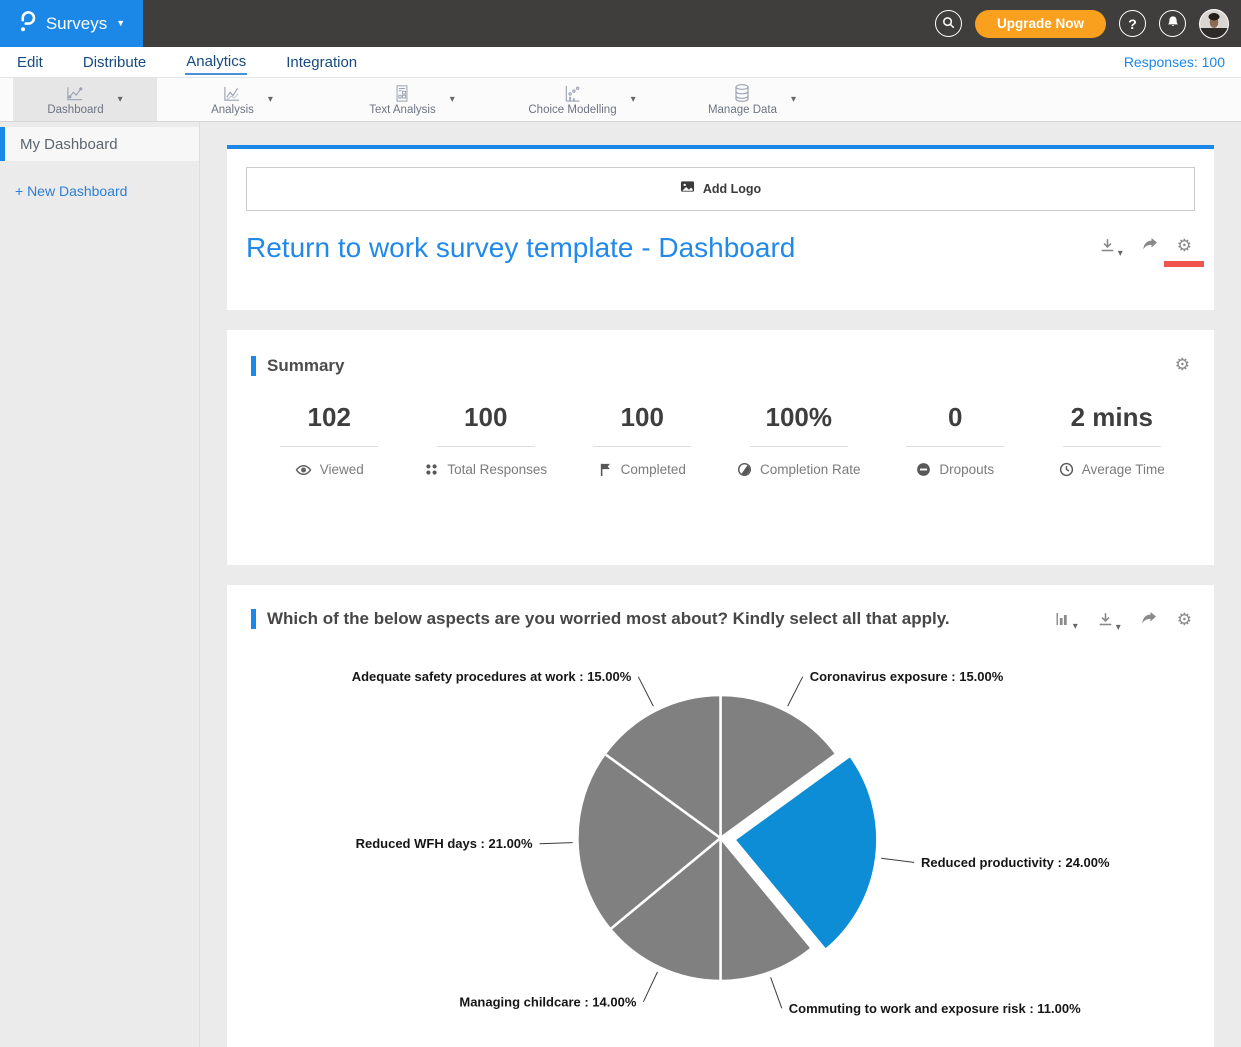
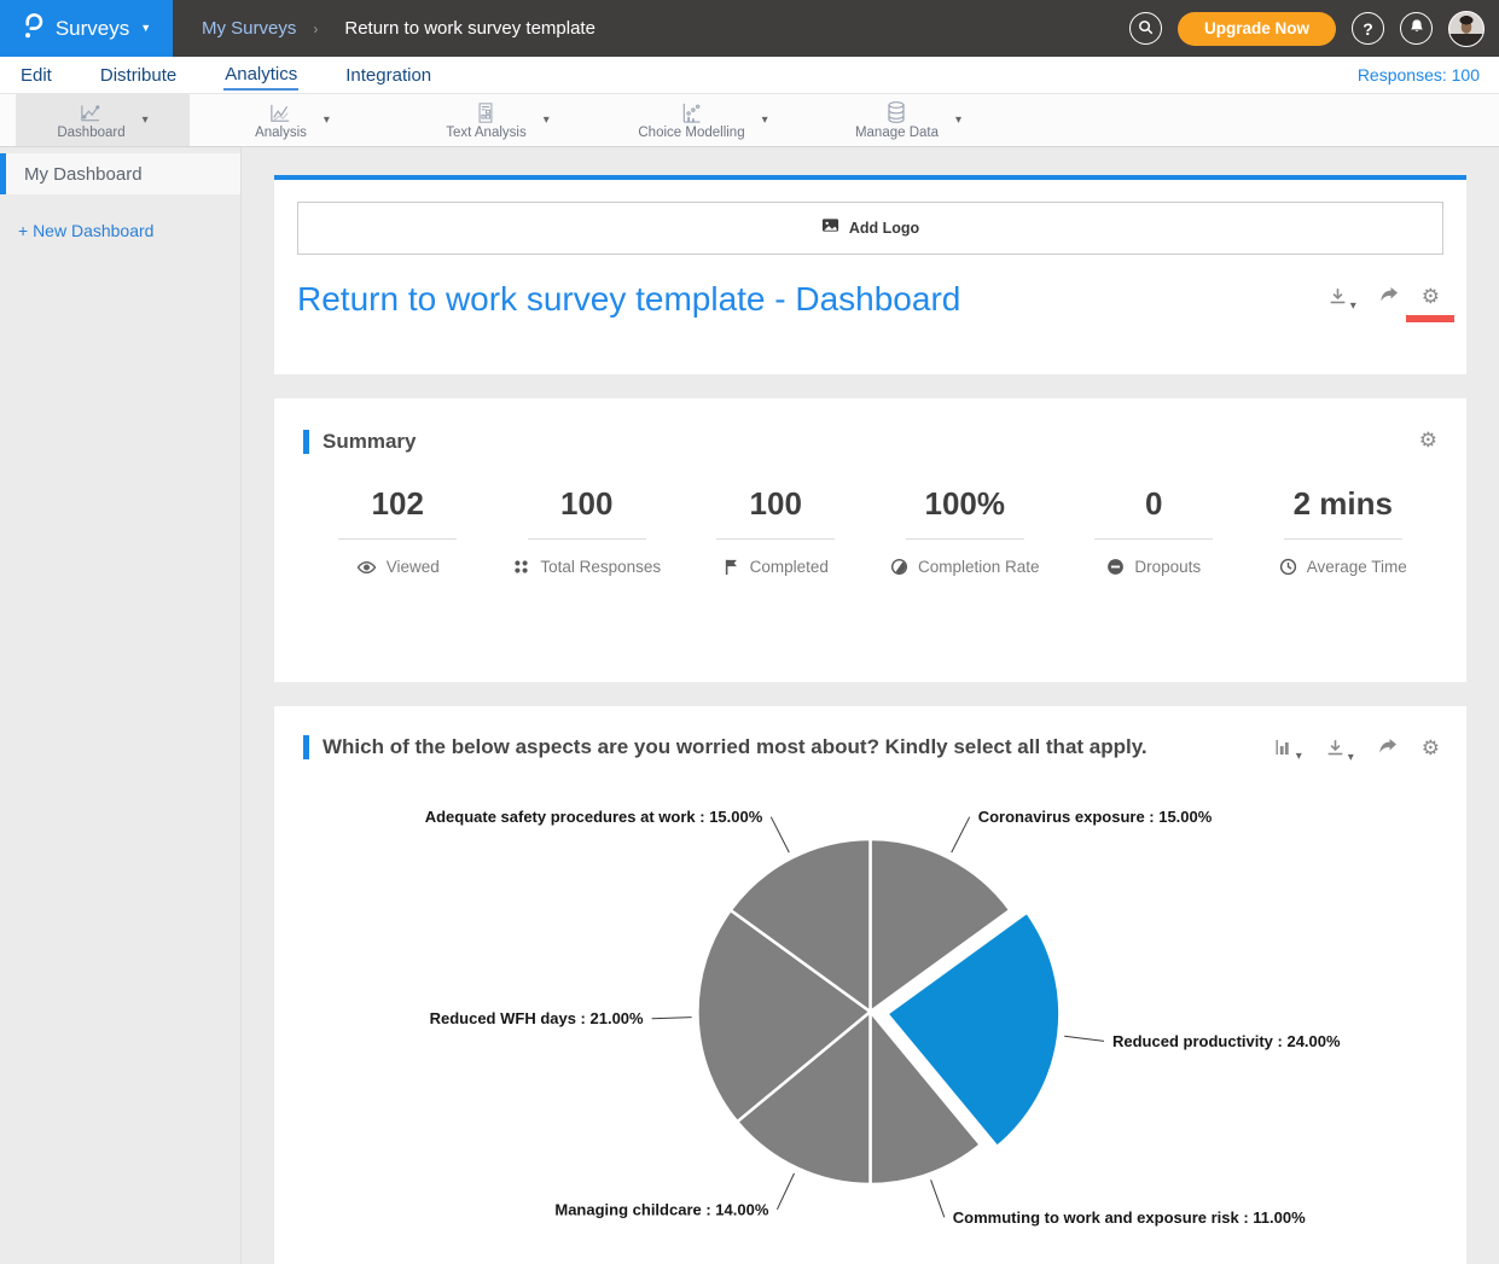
  Surveys
  ▼
+ My Surveys
+ ›
+ Return to work survey template
  Upgrade Now
  ?
  Edit
  Distribute
  Analytics
  Integration
  Responses: 100
  Dashboard
  ▾
  Analysis
  ▾
  Text Analysis
  ▾
  Choice Modelling
  ▾
  Manage Data
  ▾
  My Dashboard
  + New Dashboard
  Add Logo
  Return to work survey template - Dashboard
  ▾
  ⚙
  Summary
  ⚙
  102
  Viewed
  100
  Total Responses
  100
  Completed
  100%
  Completion Rate
  0
  Dropouts
  2 mins
  Average Time
  Which of the below aspects are you worried most about? Kindly select all that apply.
  ▾
  ▾
  ⚙
  Coronavirus exposure : 15.00%
  Reduced productivity : 24.00%
  Commuting to work and exposure risk : 11.00%
  Managing childcare : 14.00%
  Reduced WFH days : 21.00%
  Adequate safety procedures at work : 15.00%
